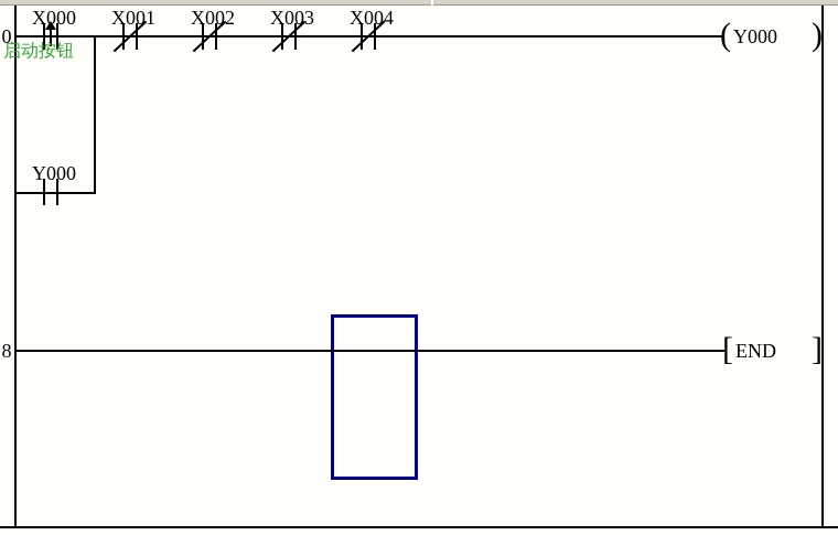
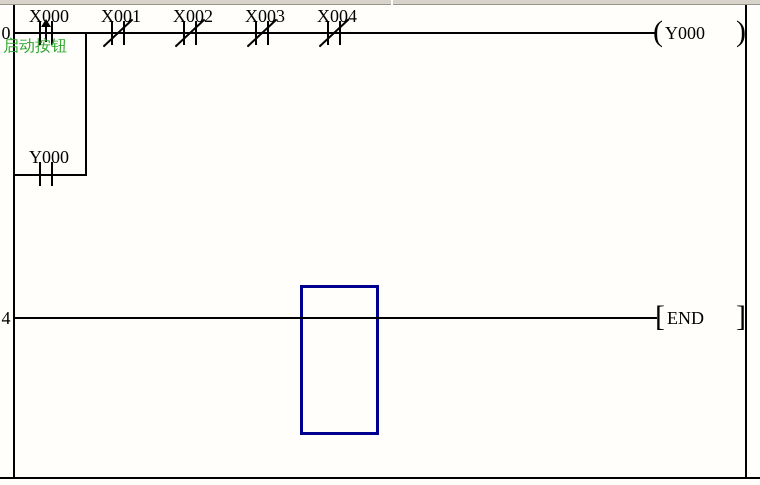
  0
- 8
+ 4
  X000
  启动按钮
  X001
  X002
  X003
  X004
  (
  Y000
  )
  Y000
  [
  END
  ]
